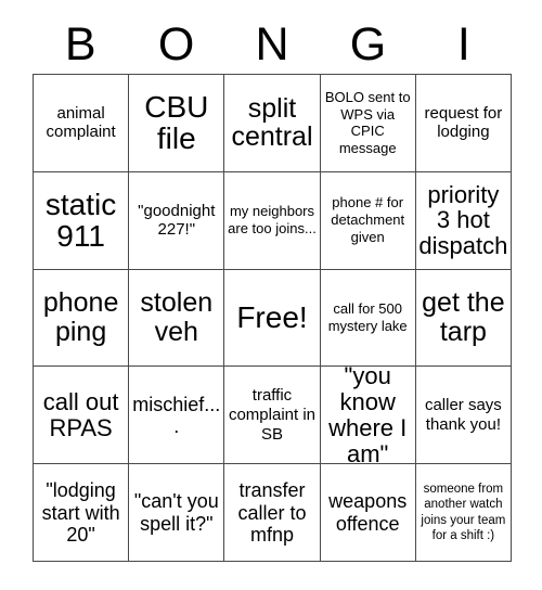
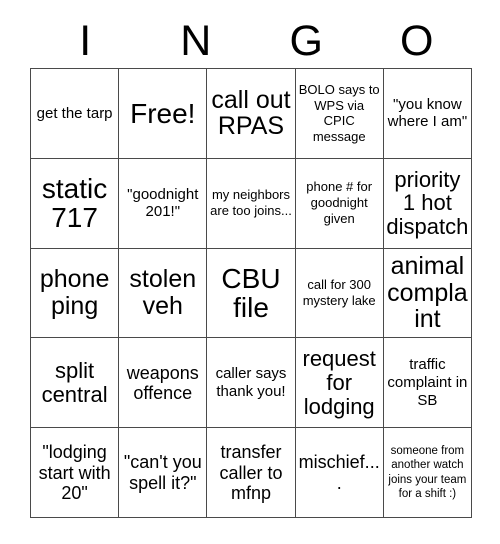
- B
- O
+ I
  N
  G
- I
+ O
- animal complaint
+ get the tarp
- CBU file
+ Free!
- split central
+ call out RPAS
- BOLO sent to WPS via CPIC message
+ BOLO says to WPS via CPIC message
- request for lodging
+ "you know where I am"
- static 911
+ static 717
- "goodnight 227!"
+ "goodnight 201!"
  my neighbors are too joins...
- phone # for detachment given
+ phone # for goodnight given
- priority 3 hot dispatch
+ priority 1 hot dispatch
  phone ping
  stolen veh
- Free!
+ CBU file
- call for 500 mystery lake
+ call for 300 mystery lake
- get the tarp
+ animal complaint
- call out RPAS
+ split central
- mischief....
+ weapons offence
- traffic complaint in SB
+ caller says thank you!
- "you know where I am"
+ request for lodging
- caller says thank you!
+ traffic complaint in SB
  "lodging start with 20"
  "can't you spell it?"
  transfer caller to mfnp
- weapons offence
+ mischief....
  someone from another watch joins your team for a shift :)
